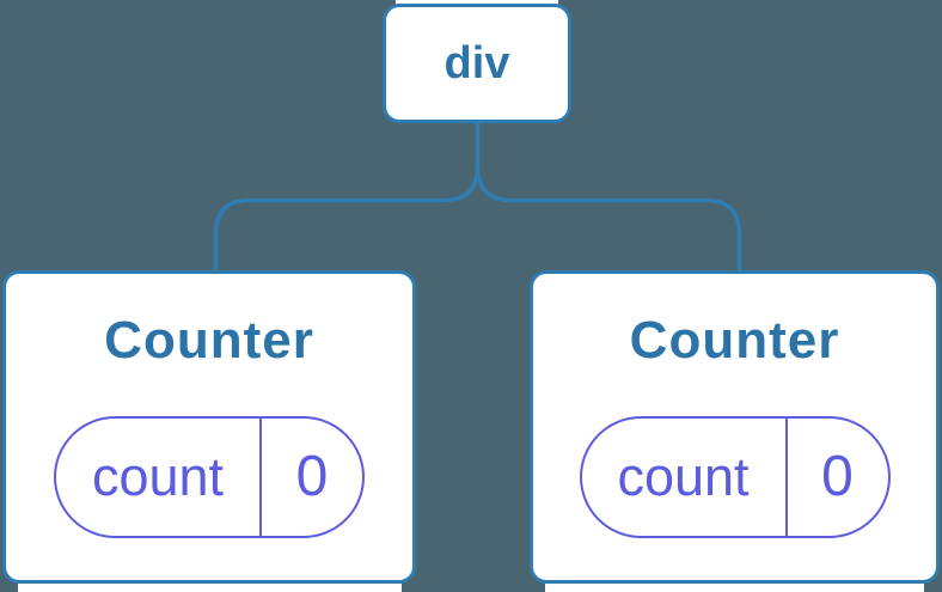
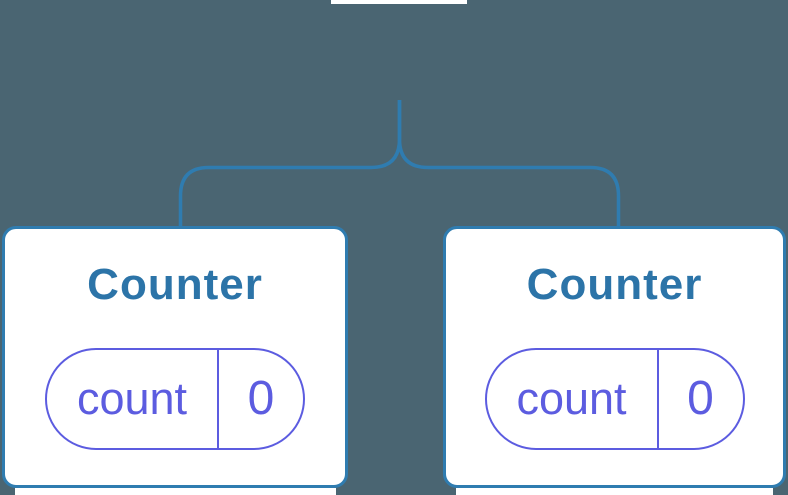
- div
  Counter
  count
  0
  Counter
  count
  0
